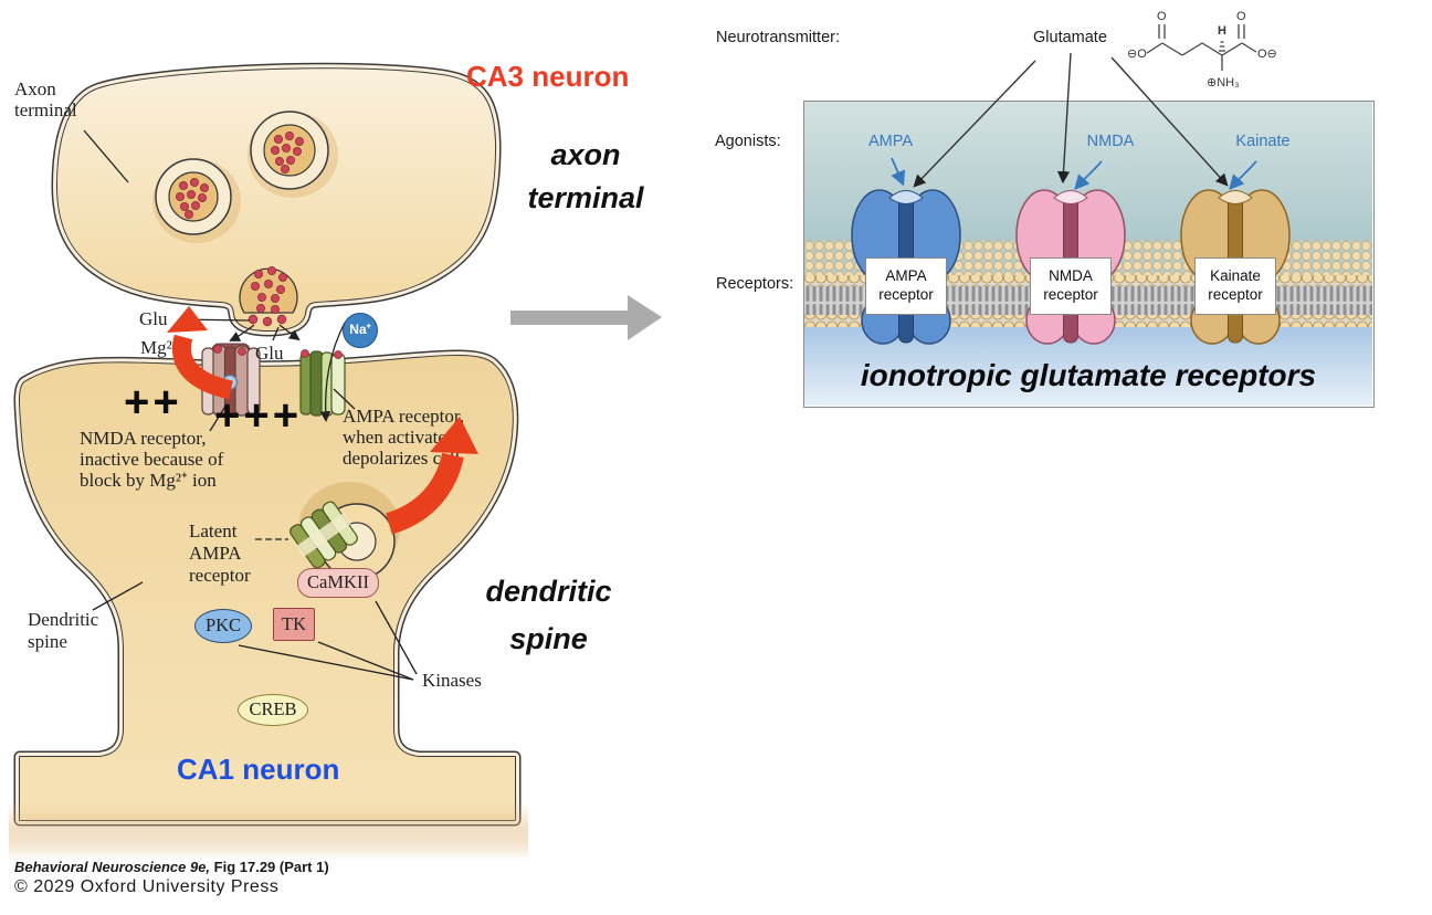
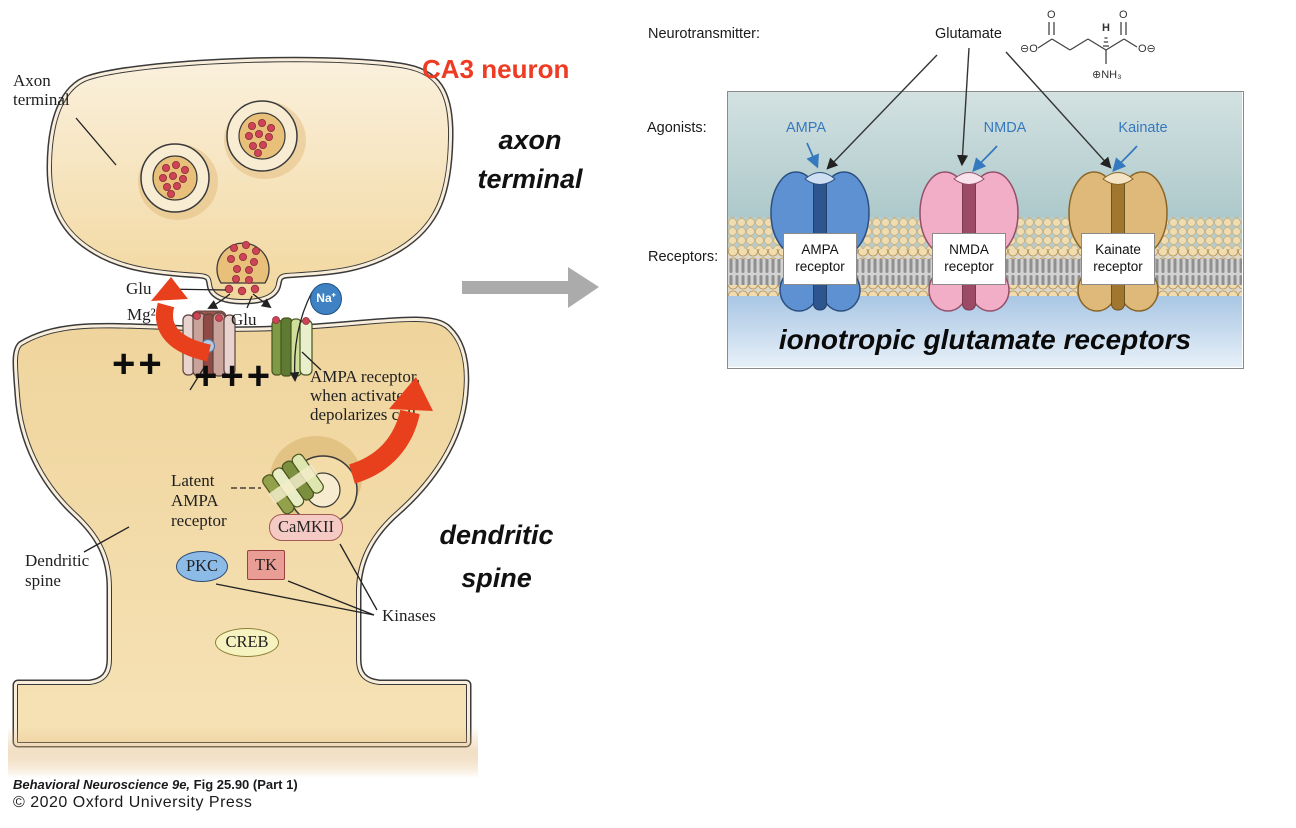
  Axon
  terminal
  CA3 neuron
  axon
  terminal
  Glu
  Mg²
  Glu
  Na⁺
  ++
  +++
- NMDA receptor,
- inactive because of
- block by Mg²⁺ ion
  AMPA receptor,
  when activate
  depolarizes c
  Latent
  AMPA
  receptor
  CaMKII
  PKC
  TK
  Kinases
  CREB
  Dendritic
  spine
- CA1 neuron
  dendritic
  spine
- Behavioral Neuroscience 9e, Fig 17.29 (Part 1)
+ Behavioral Neuroscience 9e, Fig 25.90 (Part 1)
- © 2029 Oxford University Press
+ © 2020 Oxford University Press
  Neurotransmitter:
  Glutamate
  Agonists:
  Receptors:
  AMPA
  NMDA
  Kainate
  AMPA
  receptor
  NMDA
  receptor
  Kainate
  receptor
  ionotropic glutamate receptors
  ⊖O
  O
  H
  O
  O⊖
  ⊕NH₃
